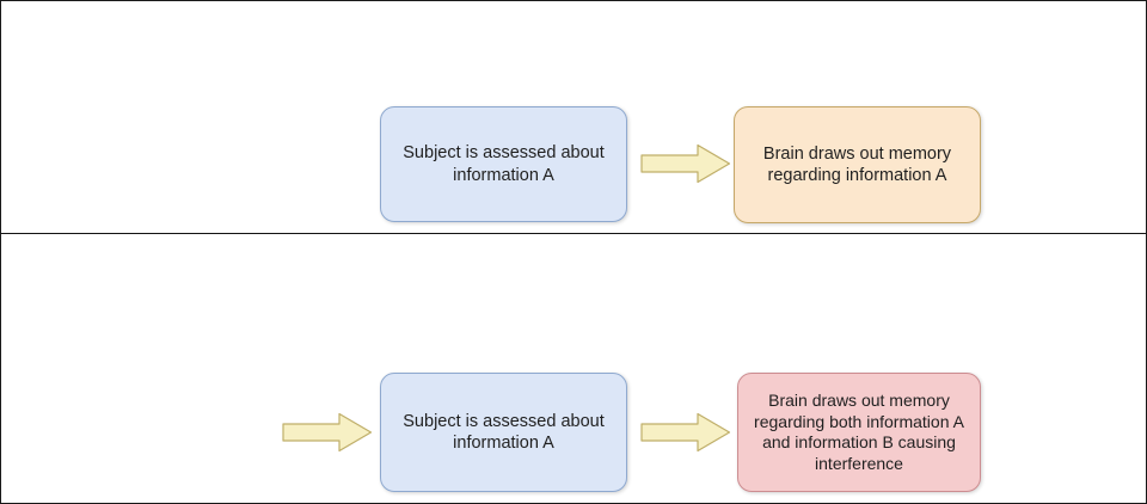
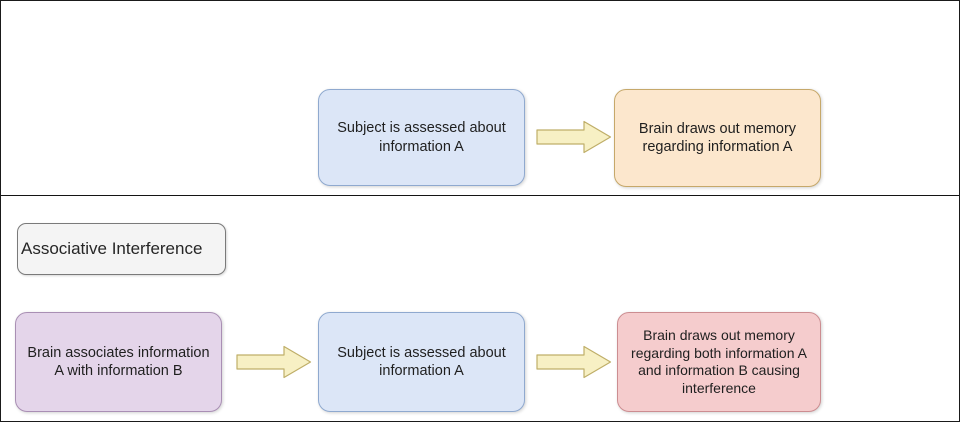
  Subject is assessed about
  information A
  Brain draws out memory
  regarding information A
+ Associative Interference
+ Brain associates information
+ A with information B
  Subject is assessed about
  information A
  Brain draws out memory
  regarding both information A
  and information B causing
  interference
